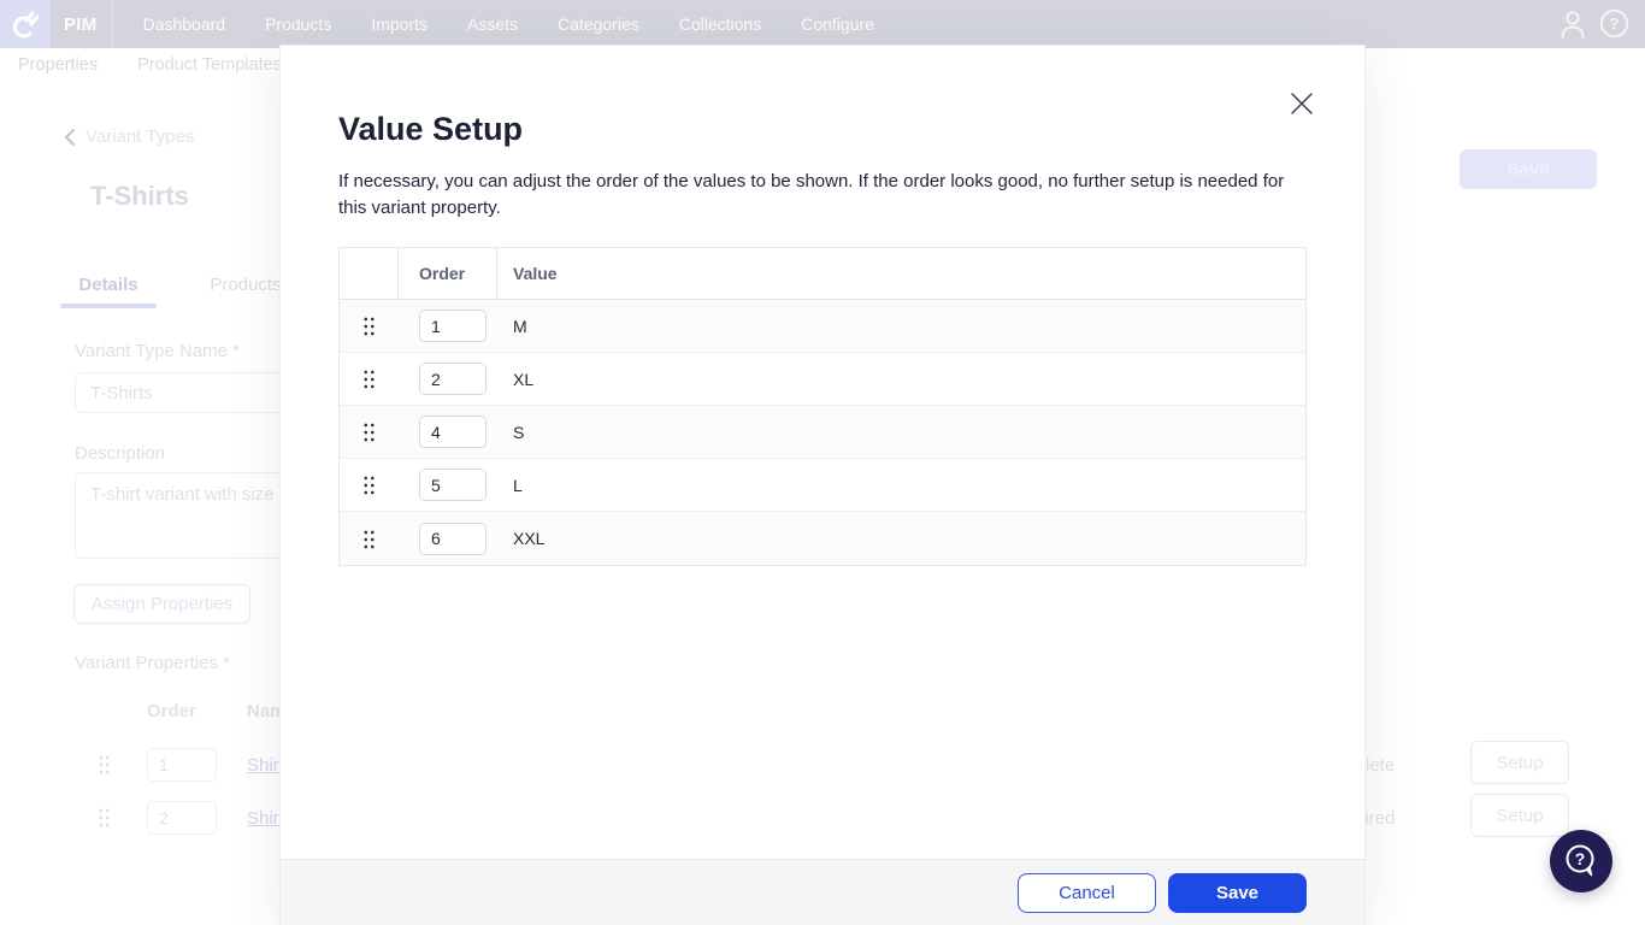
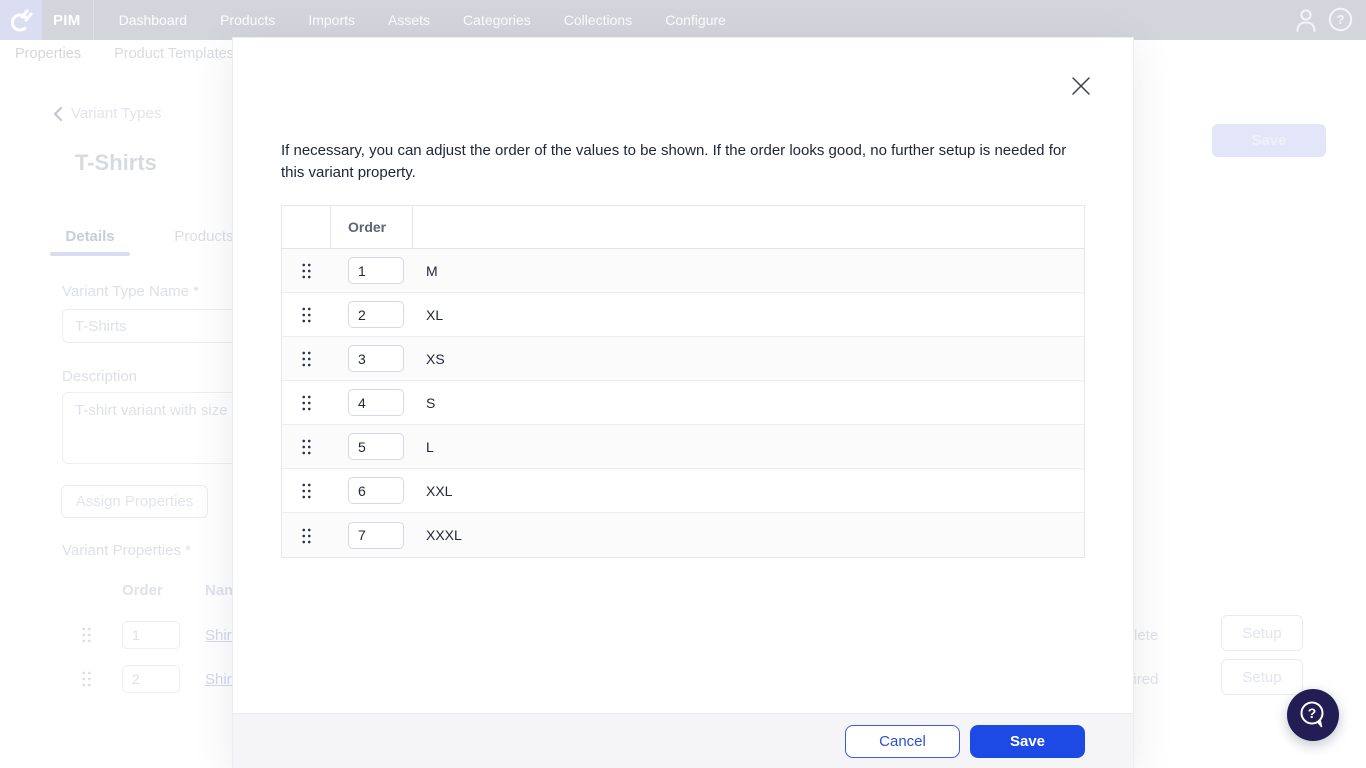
  PIM
  Dashboard
  Products
  Imports
  Assets
  Categories
  Collections
  Configure
  ?
  Properties
  Product Templates
  Variant Types
  T-Shirts
  Details
  Products
  Variant Type Name *
  T-Shirts
  Description
  T-shirt variant with size
  Assign Properties
  Variant Properties *
  Order
  Nam
  1
  Shir
  2
  Shir
  Setup
  Setup
- Value Setup
  If necessary, you can adjust the order of the values to be shown. If the order looks good, no further setup is needed for this variant property.
  Order
- Value
  1
  M
  2
  XL
+ 3
+ XS
  4
  S
  5
  L
  6
  XXL
+ 7
+ XXXL
  Cancel
  Save
  ?
